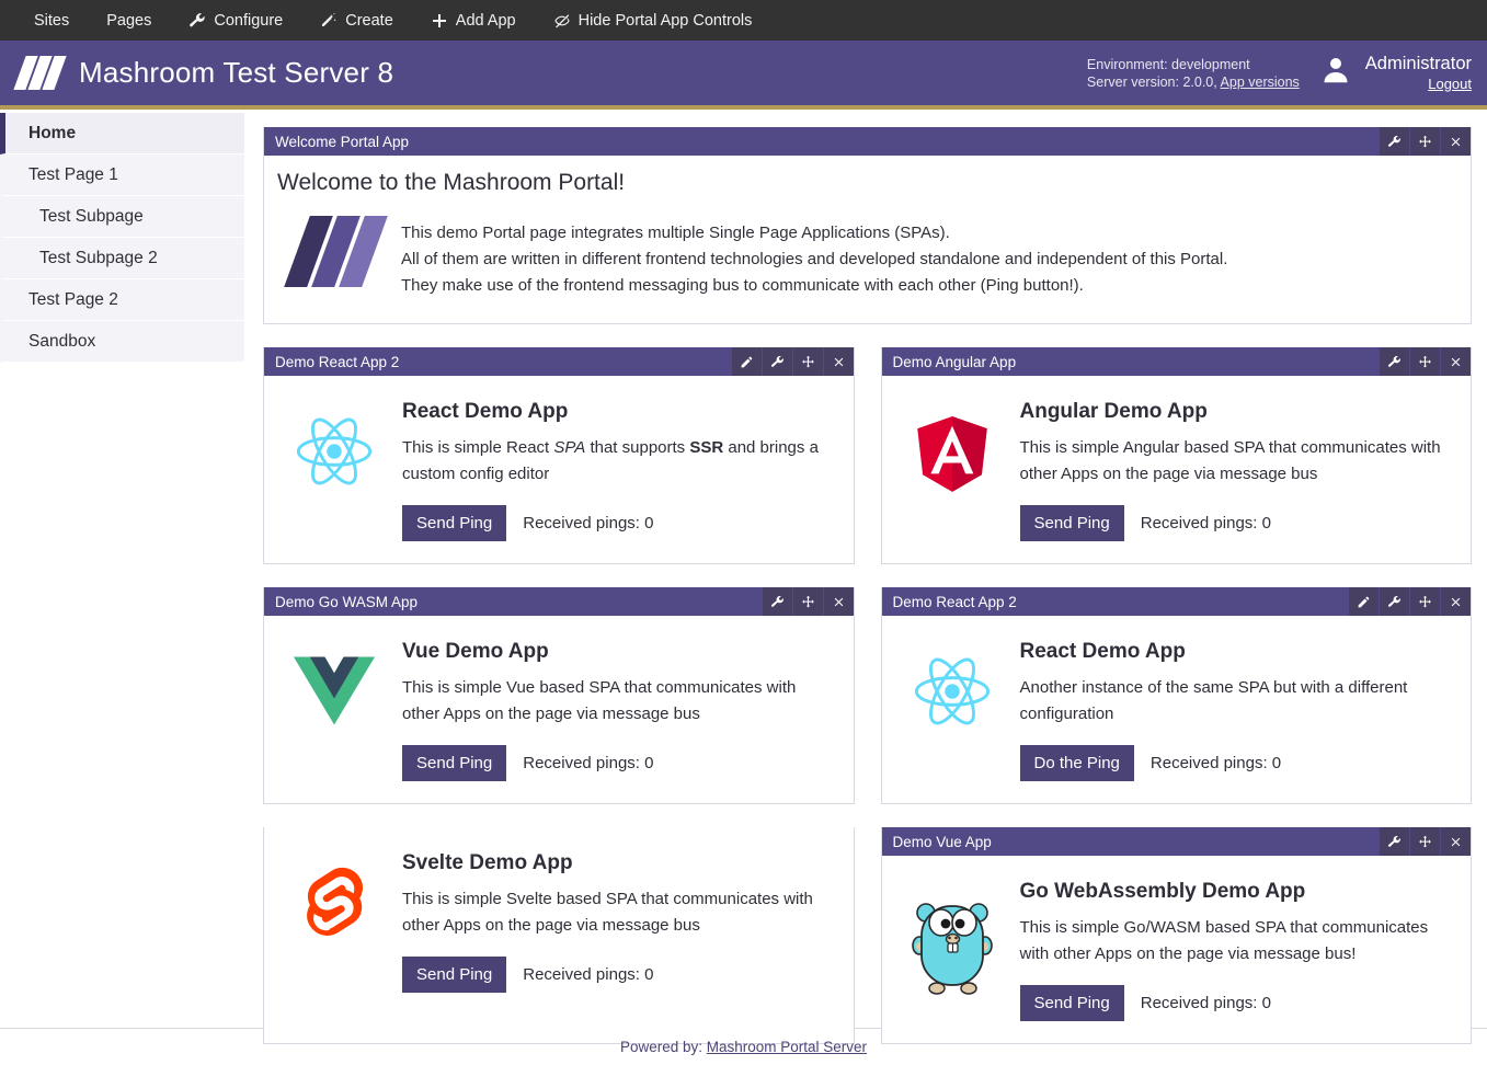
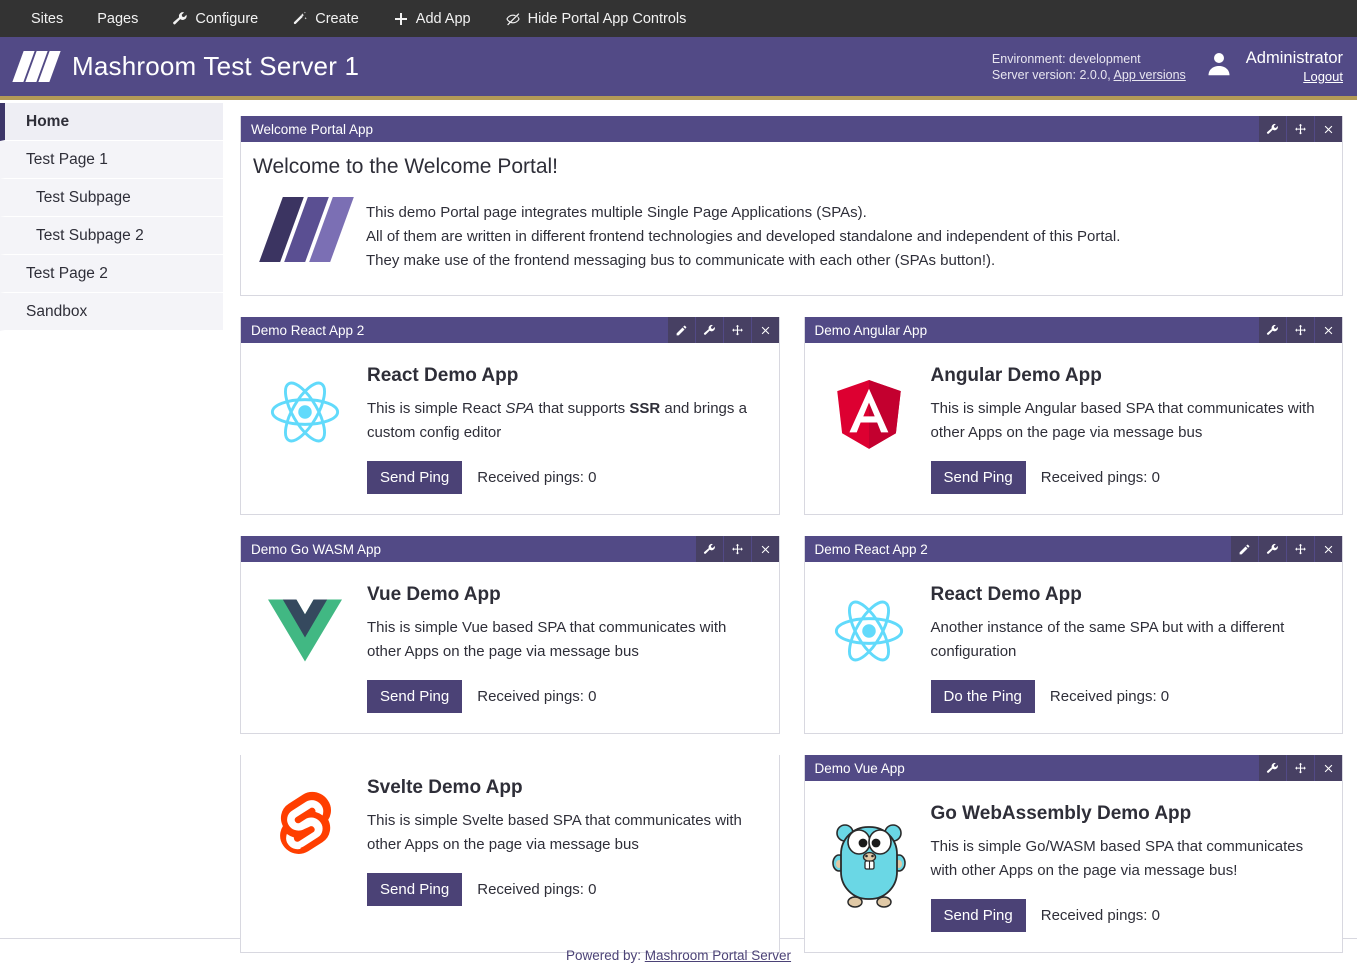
  Sites
  Pages
  Configure
  Create
  Add App
  Hide Portal App Controls
- Mashroom Test Server 8
+ Mashroom Test Server 1
  Environment: development
  Server version: 2.0.0, App versions
  Administrator
  Logout
  Home
  Test Page 1
  Test Subpage
  Test Subpage 2
  Test Page 2
  Sandbox
  Welcome Portal App
- Welcome to the Mashroom Portal!
+ Welcome to the Welcome Portal!
  This demo Portal page integrates multiple Single Page Applications (SPAs).
  All of them are written in different frontend technologies and developed standalone and independent of this Portal.
- They make use of the frontend messaging bus to communicate with each other (Ping button!).
+ They make use of the frontend messaging bus to communicate with each other (SPAs button!).
  Demo React App 2
  React Demo App
  This is simple React SPA that supports SSR and brings a custom config editor
  Send Ping
  Received pings: 0
  Demo Angular App
  Angular Demo App
  This is simple Angular based SPA that communicates with other Apps on the page via message bus
  Send Ping
  Received pings: 0
  Demo Go WASM App
  Vue Demo App
  This is simple Vue based SPA that communicates with other Apps on the page via message bus
  Send Ping
  Received pings: 0
  Demo React App 2
  React Demo App
  Another instance of the same SPA but with a different configuration
  Do the Ping
  Received pings: 0
  Svelte Demo App
  This is simple Svelte based SPA that communicates with other Apps on the page via message bus
  Send Ping
  Received pings: 0
  Demo Vue App
  Go WebAssembly Demo App
  This is simple Go/WASM based SPA that communicates with other Apps on the page via message bus!
  Send Ping
  Received pings: 0
  Powered by:
  Mashroom Portal Server
